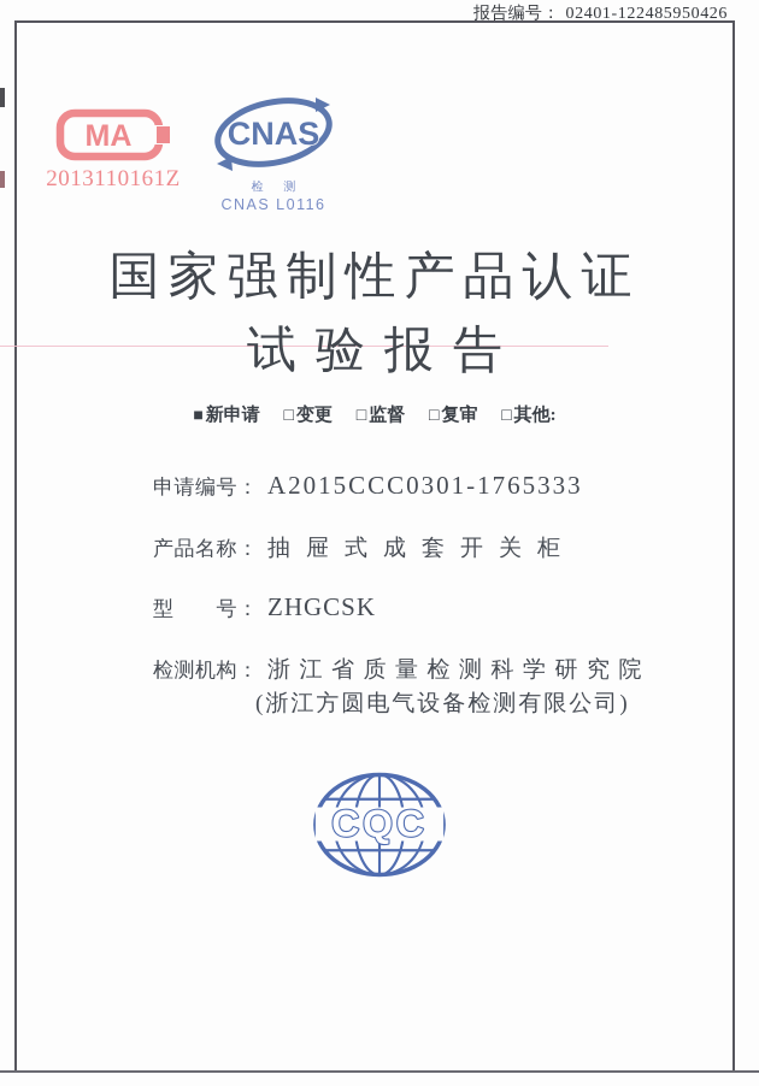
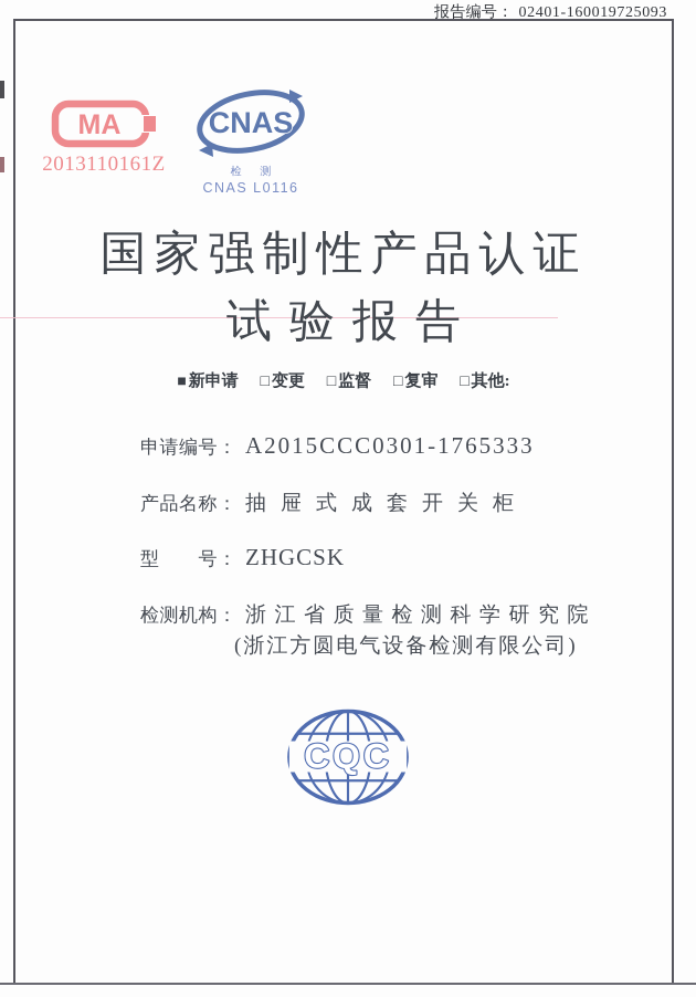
- 报告编号： 02401-122485950426
+ 报告编号： 02401-160019725093
  MA
  2013110161Z
  CNAS
  检 测
  CNAS L0116
  国家强制性产品认证
  试验报告
  ■ 新申请 □ 变更 □ 监督 □ 复审 □ 其他:
  申请编号：
  A2015CCC0301-1765333
  产品名称：
  抽屉式成套开关柜
  型 号：
  ZHGCSK
  检测机构：
  浙江省质量检测科学研究院
  (浙江方圆电气设备检测有限公司)
  CQC
